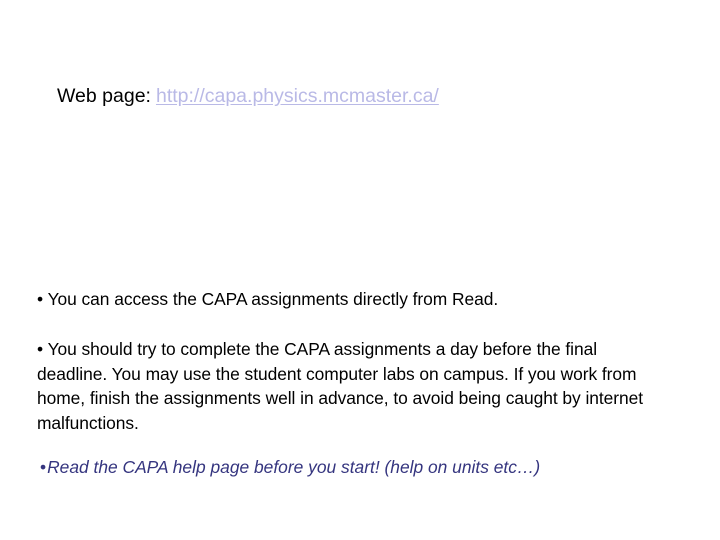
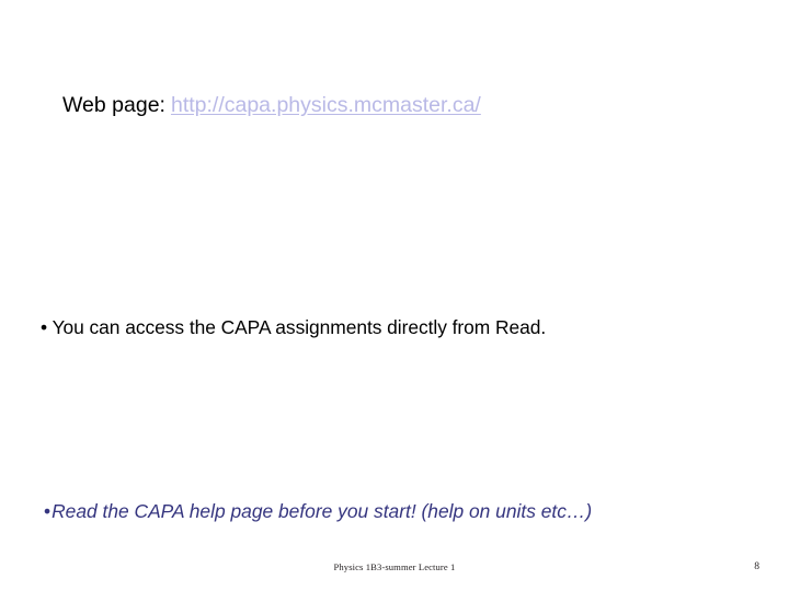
  Web page: http://capa.physics.mcmaster.ca/
  • You can access the CAPA assignments directly from Read.
- • You should try to complete the CAPA assignments a day before the final deadline. You may use the student computer labs on campus. If you work from home, finish the assignments well in advance, to avoid being caught by internet malfunctions.
  •Read the CAPA help page before you start! (help on units etc…)
+ Physics 1B3-summer Lecture 1
+ 8
